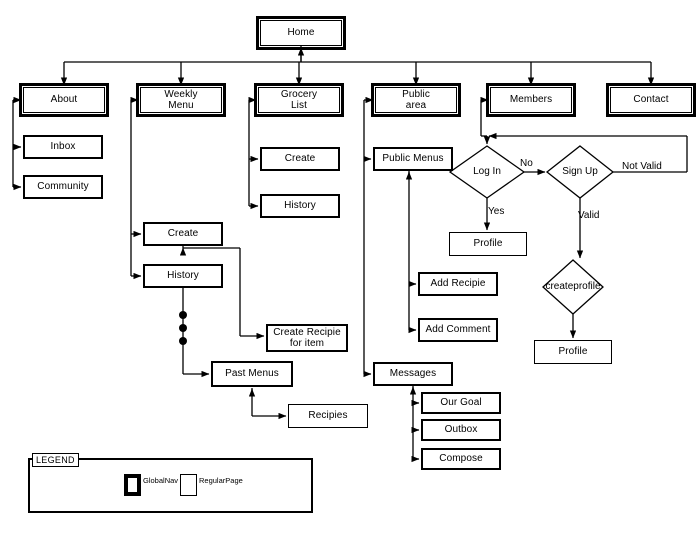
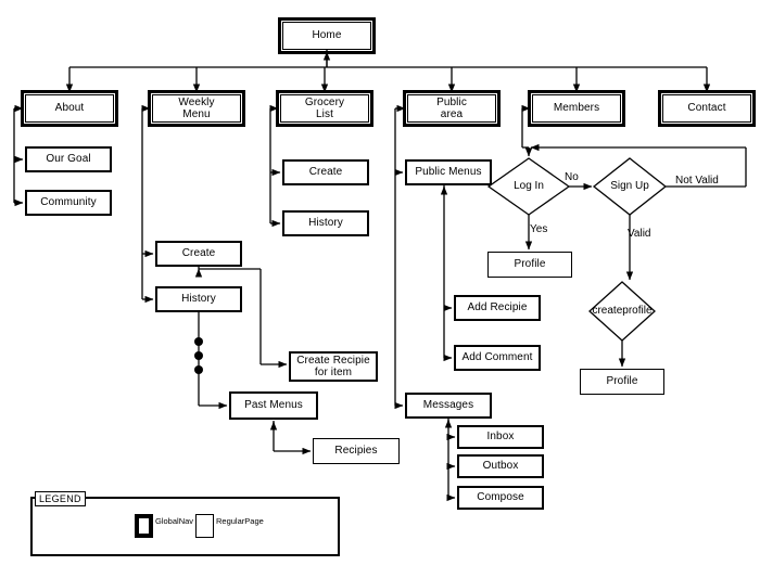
  Home
  About
  Weekly
  Menu
  Grocery
  List
  Public
  area
  Members
  Contact
- Inbox
+ Our Goal
  Community
  Create
  History
  Create
  History
  Create Recipie
  for item
  Past Menus
  Recipies
  Public Menus
  Add Recipie
  Add Comment
  Messages
- Our Goal
+ Inbox
  Outbox
  Compose
  Profile
  Profile
  Log In
  Sign Up
  createprofile
  No
  Yes
  Valid
  Not Valid
  LEGEND
  GlobalNav
  RegularPage
